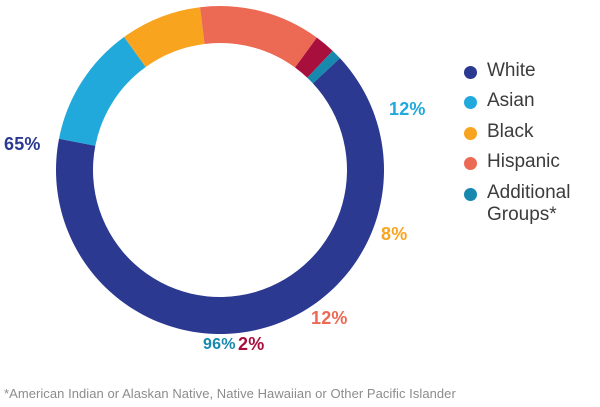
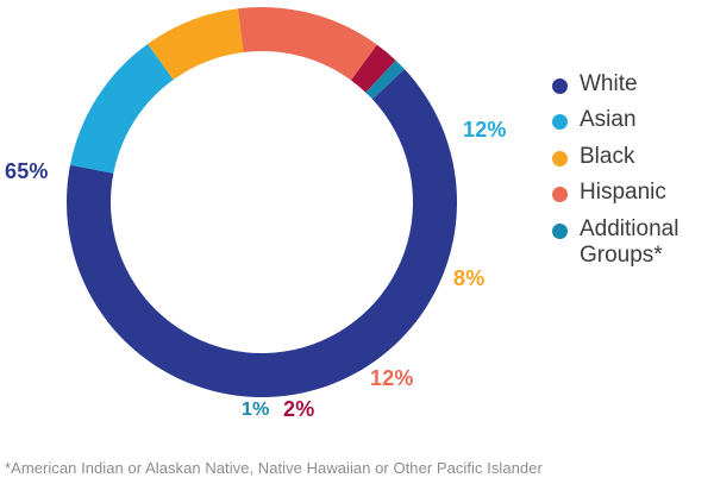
  65%
  12%
  8%
  12%
  2%
- 96%
+ 1%
  White
  Asian
  Black
  Hispanic
  Additional Groups*
  *American Indian or Alaskan Native, Native Hawaiian or Other Pacific Islander
